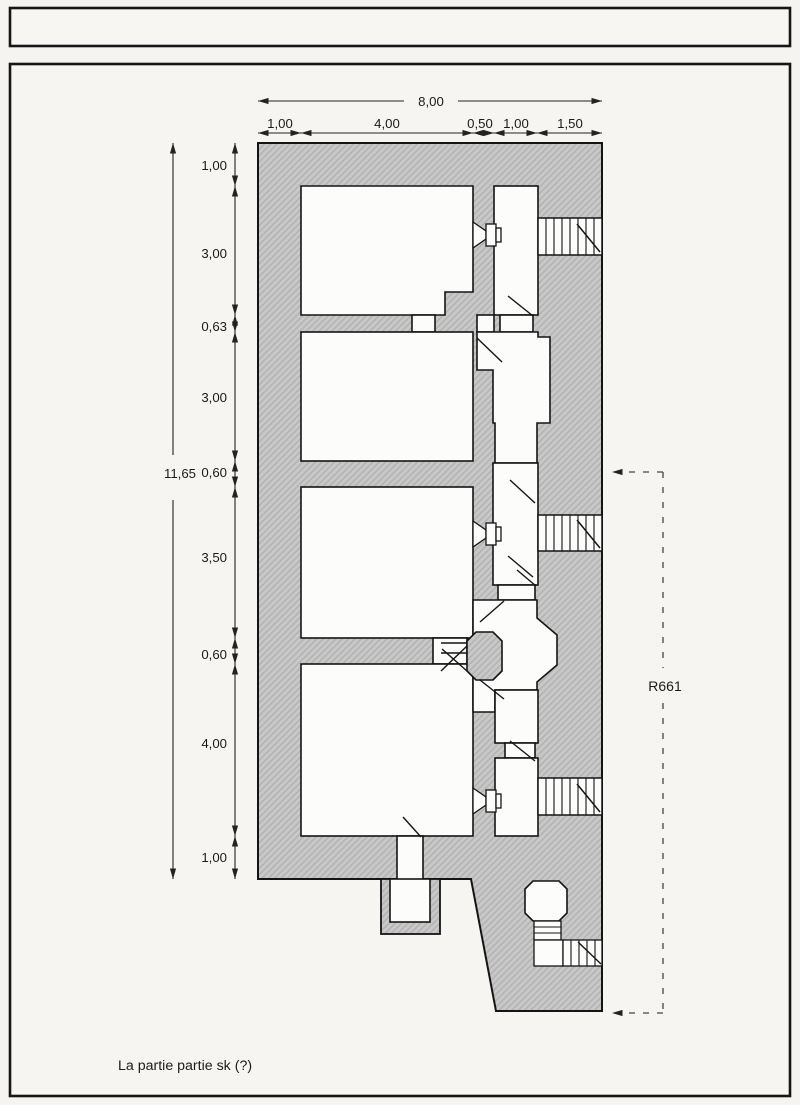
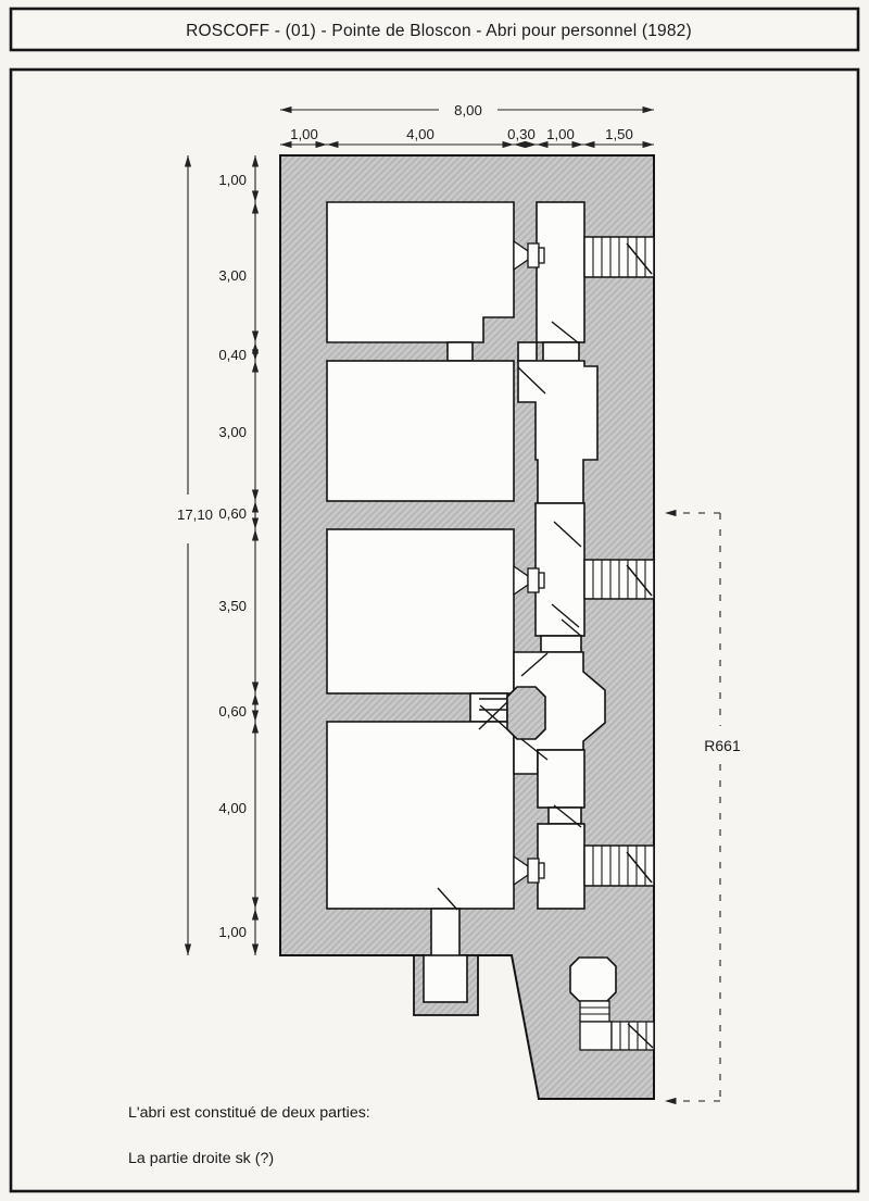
+ ROSCOFF - (01) - Pointe de Bloscon - Abri pour personnel (1982)
  8,00
  1,00
  4,00
- 0,50
+ 0,30
  1,00
  1,50
- 11,65
+ 17,10
  1,00
  3,00
- 0,63
+ 0,40
  3,00
  0,60
  3,50
  0,60
  4,00
  1,00
  R661
+ L'abri est constitué de deux parties:
- La partie partie sk (?)
+ La partie droite sk (?)
